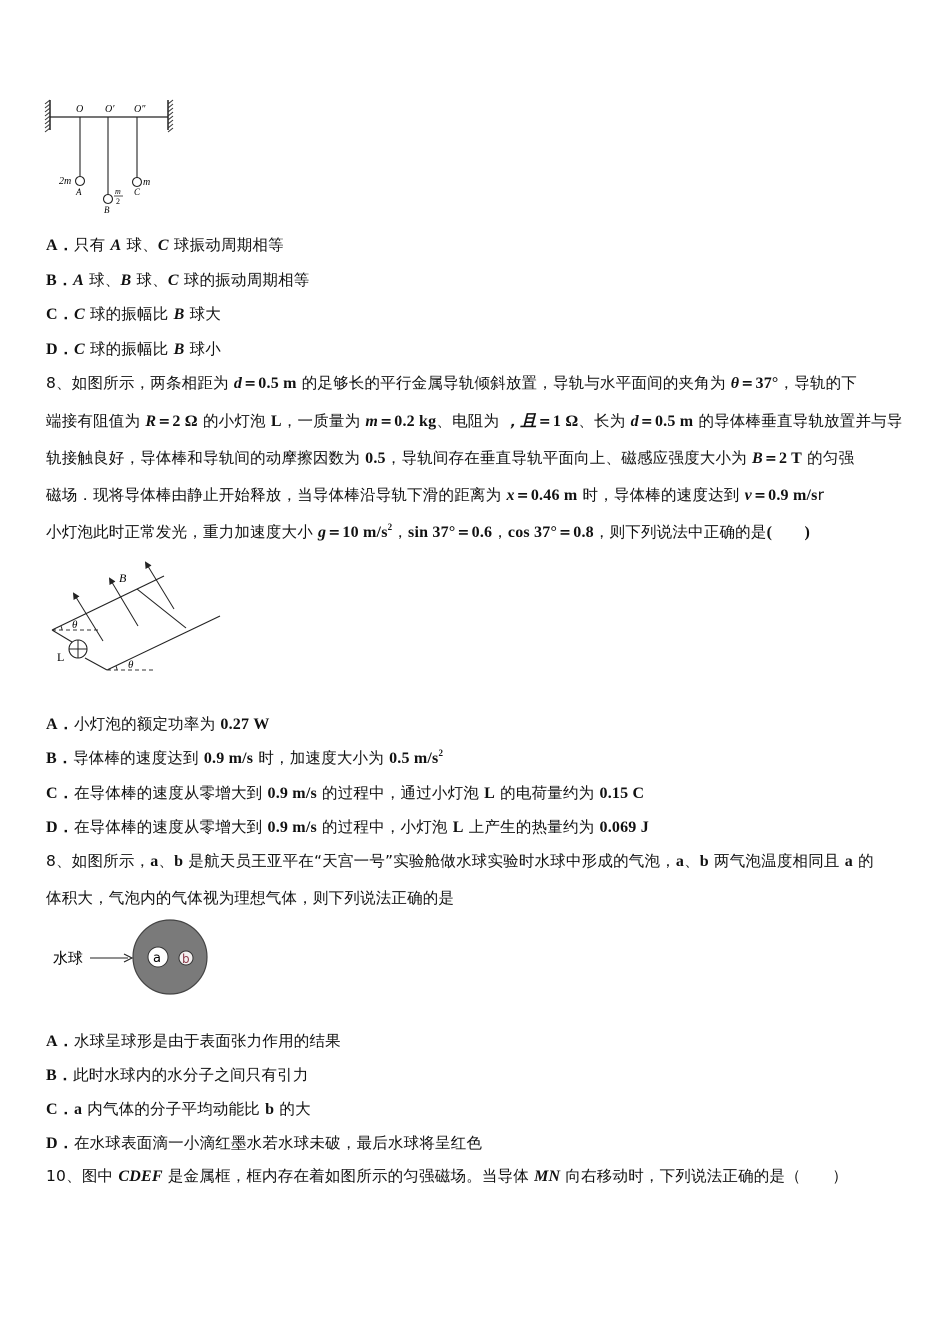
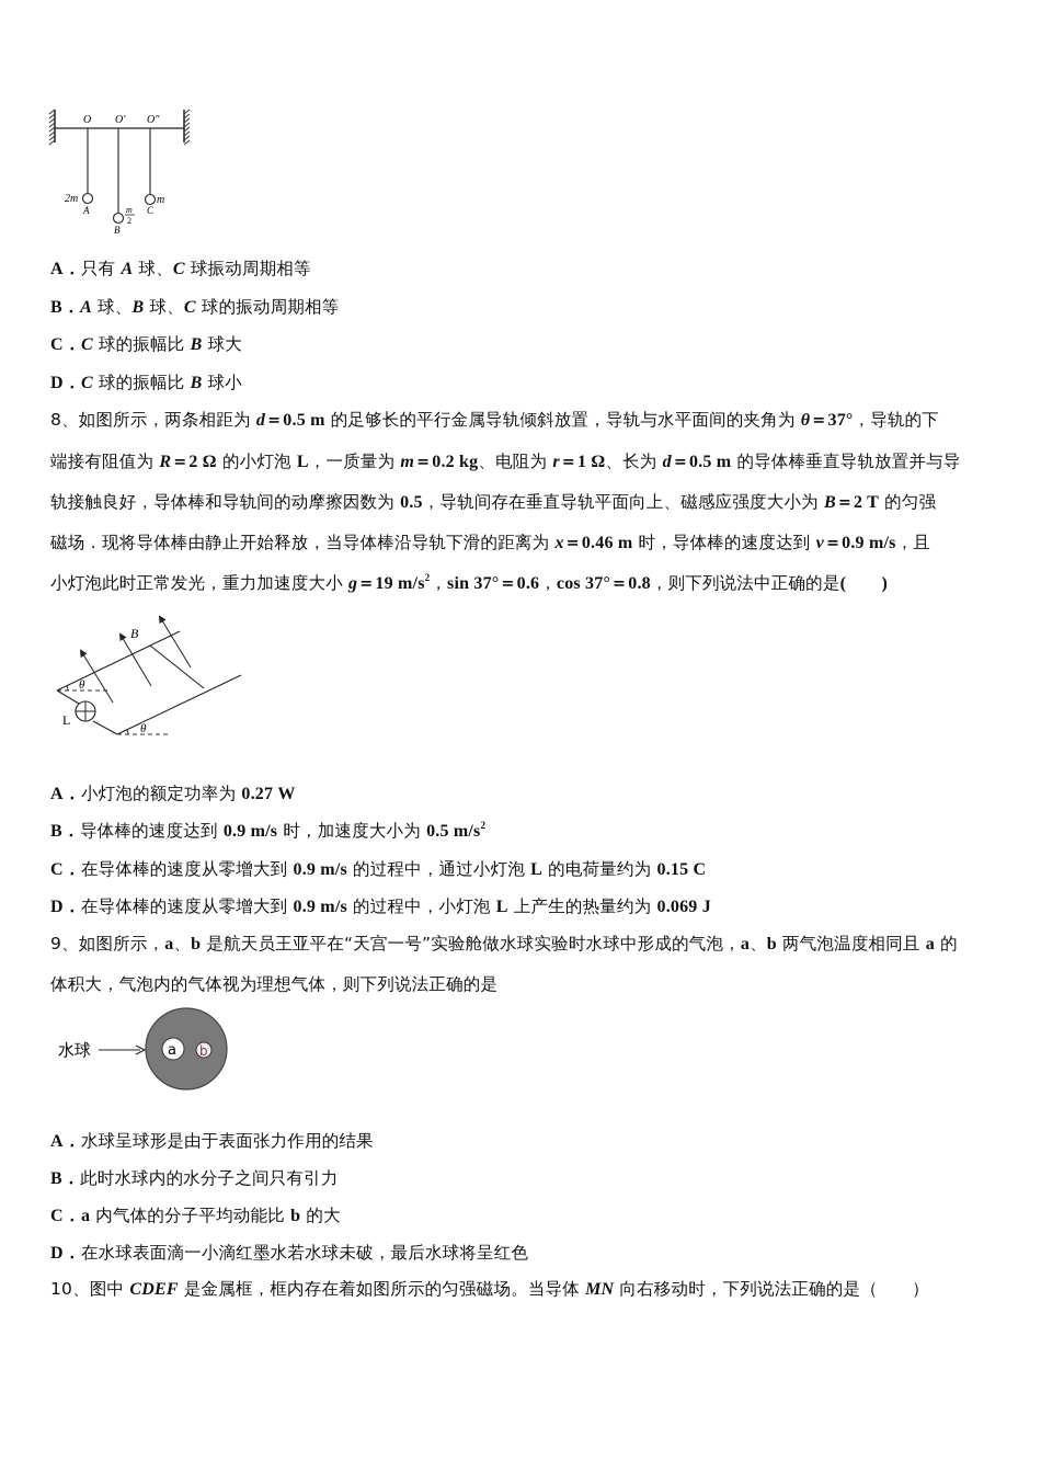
  O
  O′
  O″
  2m
  A
  m
  2
  B
  m
  C
  A．只有 A 球、C 球振动周期相等
  B．A 球、B 球、C 球的振动周期相等
  C．C 球的振幅比 B 球大
  D．C 球的振幅比 B 球小
  8、如图所示，两条相距为 d＝0.5 m 的足够长的平行金属导轨倾斜放置，导轨与水平面间的夹角为 θ＝37°，导轨的下
- 端接有阻值为 R＝2 Ω 的小灯泡 L，一质量为 m＝0.2 kg、电阻为 ，且＝1 Ω、长为 d＝0.5 m 的导体棒垂直导轨放置并与导
+ 端接有阻值为 R＝2 Ω 的小灯泡 L，一质量为 m＝0.2 kg、电阻为 r＝1 Ω、长为 d＝0.5 m 的导体棒垂直导轨放置并与导
  轨接触良好，导体棒和导轨间的动摩擦因数为 0.5，导轨间存在垂直导轨平面向上、磁感应强度大小为 B＝2 T 的匀强
- 磁场．现将导体棒由静止开始释放，当导体棒沿导轨下滑的距离为 x＝0.46 m 时，导体棒的速度达到 v＝0.9 m/sr
+ 磁场．现将导体棒由静止开始释放，当导体棒沿导轨下滑的距离为 x＝0.46 m 时，导体棒的速度达到 v＝0.9 m/s，且
- 小灯泡此时正常发光，重力加速度大小 g＝10 m/s2，sin 37°＝0.6，cos 37°＝0.8，则下列说法中正确的是( )
+ 小灯泡此时正常发光，重力加速度大小 g＝19 m/s2，sin 37°＝0.6，cos 37°＝0.8，则下列说法中正确的是( )
  L
  θ
  θ
  B
  A．小灯泡的额定功率为 0.27 W
  B．导体棒的速度达到 0.9 m/s 时，加速度大小为 0.5 m/s2
  C．在导体棒的速度从零增大到 0.9 m/s 的过程中，通过小灯泡 L 的电荷量约为 0.15 C
  D．在导体棒的速度从零增大到 0.9 m/s 的过程中，小灯泡 L 上产生的热量约为 0.069 J
- 8、如图所示，a、b 是航天员王亚平在“天宫一号”实验舱做水球实验时水球中形成的气泡，a、b 两气泡温度相同且 a 的
+ 9、如图所示，a、b 是航天员王亚平在“天宫一号”实验舱做水球实验时水球中形成的气泡，a、b 两气泡温度相同且 a 的
  体积大，气泡内的气体视为理想气体，则下列说法正确的是
  水球
  a
  b
  A．水球呈球形是由于表面张力作用的结果
  B．此时水球内的水分子之间只有引力
  C．a 内气体的分子平均动能比 b 的大
  D．在水球表面滴一小滴红墨水若水球未破，最后水球将呈红色
  10、图中 CDEF 是金属框，框内存在着如图所示的匀强磁场。当导体 MN 向右移动时，下列说法正确的是（ ）
